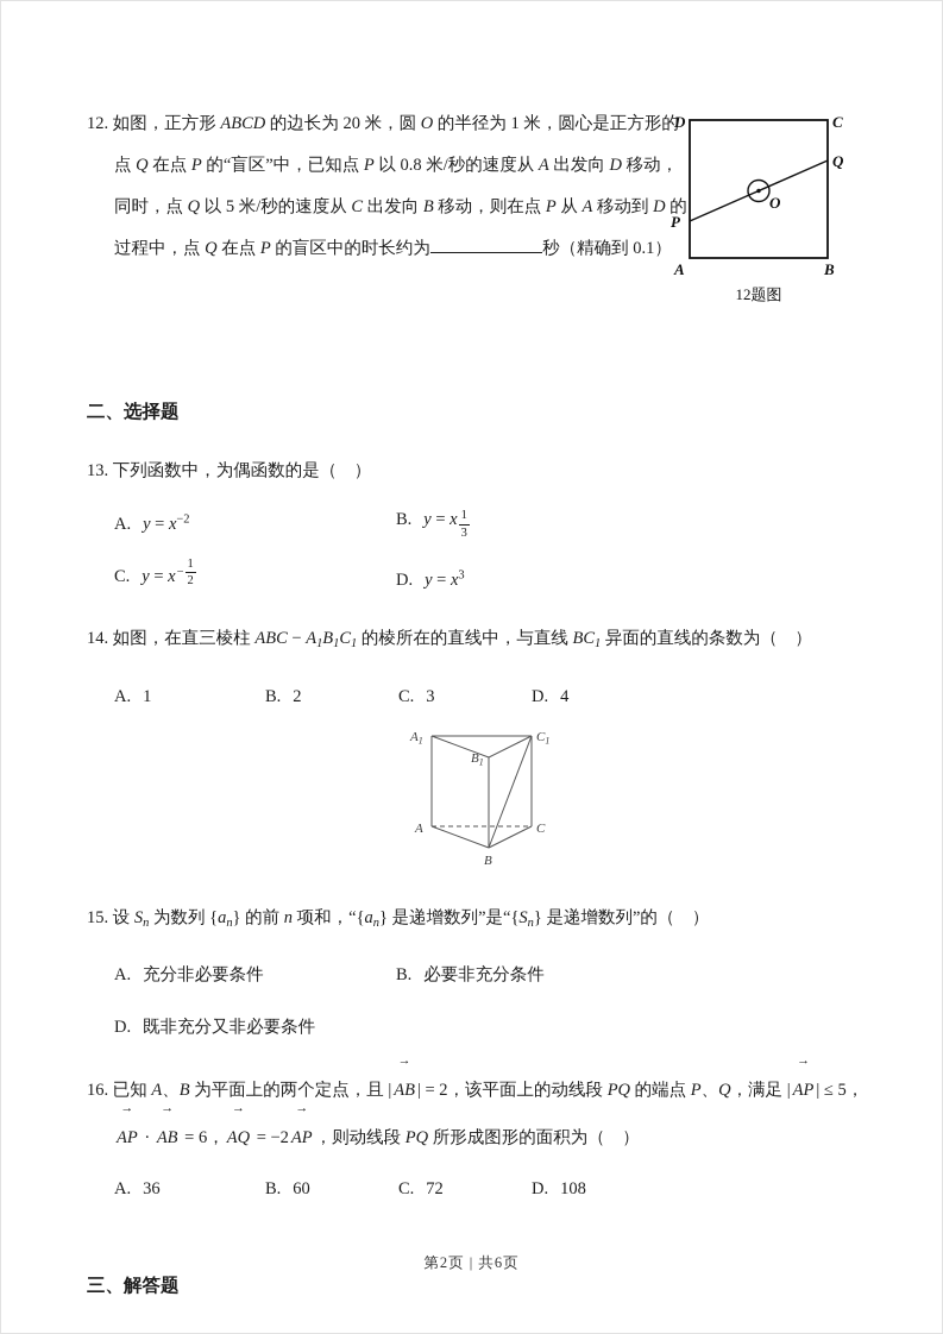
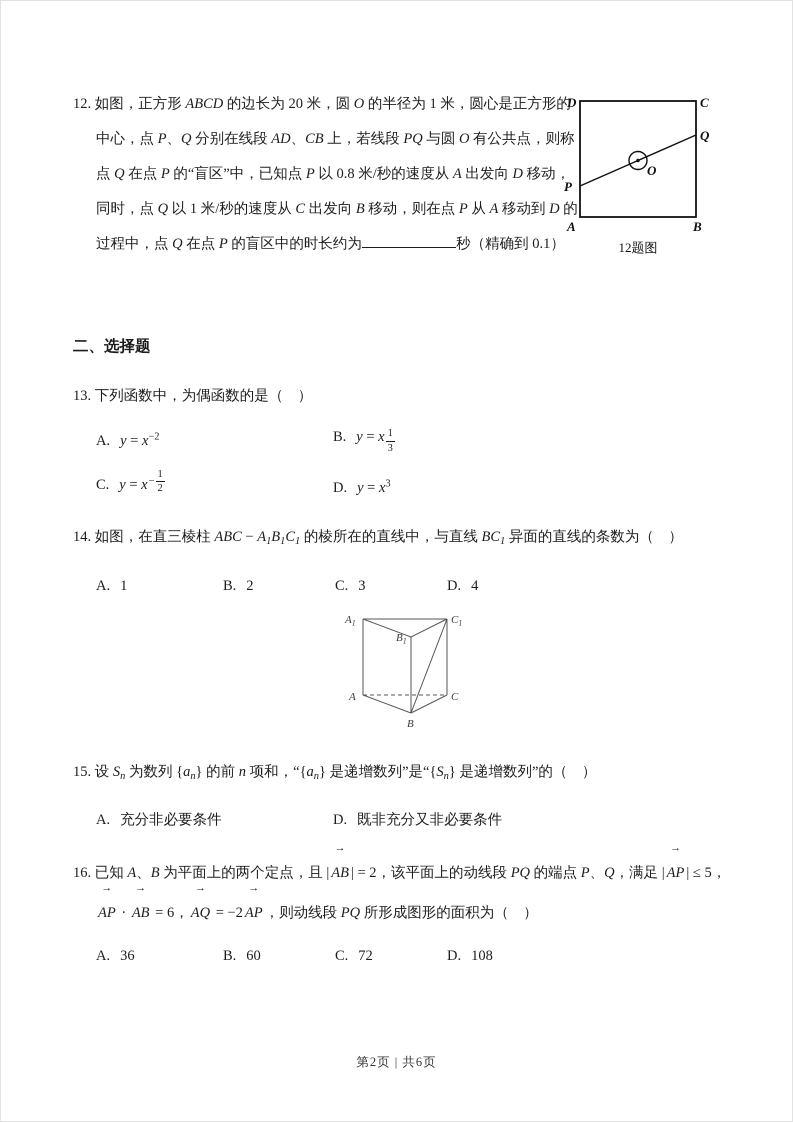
  12. 如图，正方形 ABCD 的边长为 20 米，圆 O 的半径为 1 米，圆心是正方形的
+ 中心，点 P、Q 分别在线段 AD、CB 上，若线段 PQ 与圆 O 有公共点，则称
  点 Q 在点 P 的“盲区”中，已知点 P 以 0.8 米/秒的速度从 A 出发向 D 移动，
- 同时，点 Q 以 5 米/秒的速度从 C 出发向 B 移动，则在点 P 从 A 移动到 D 的
+ 同时，点 Q 以 1 米/秒的速度从 C 出发向 B 移动，则在点 P 从 A 移动到 D 的
  过程中，点 Q 在点 P 的盲区中的时长约为 秒（精确到 0.1）
  D
  C
  Q
  P
  O
  A
  B
  12题图
  二、选择题
  13. 下列函数中，为偶函数的是（ ）
  A. y = x−2
  B. y = x
  1
  3
  C. y = x
  −
  1
  2
  D. y = x3
  14. 如图，在直三棱柱 ABC − A1B1C1 的棱所在的直线中，与直线 BC1 异面的直线的条数为（ ）
  A. 1
  B. 2
  C. 3
  D. 4
  A1
  C1
  B1
  A
  C
  B
  15. 设 Sn 为数列 {an} 的前 n 项和，“{an} 是递增数列”是“{Sn} 是递增数列”的（ ）
  A. 充分非必要条件
- B. 必要非充分条件
  D. 既非充分又非必要条件
  16. 已知 A、B 为平面上的两个定点，且 |
  →
  AB | = 2，该平面上的动线段 PQ 的端点 P、Q，满足 |
  →
  AP | ≤ 5，
  →
  AP ·
  →
  AB = 6，
  →
  AQ = −2
  →
  AP ，则动线段 PQ 所形成图形的面积为（ ）
  A. 36
  B. 60
  C. 72
  D. 108
- 三、解答题
  第2页 | 共6页
